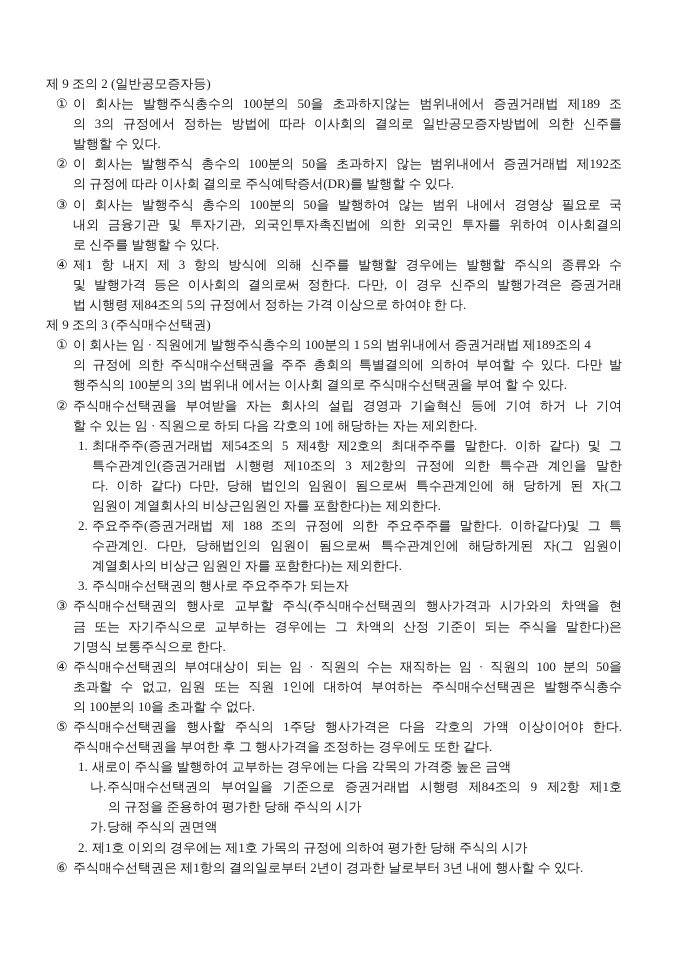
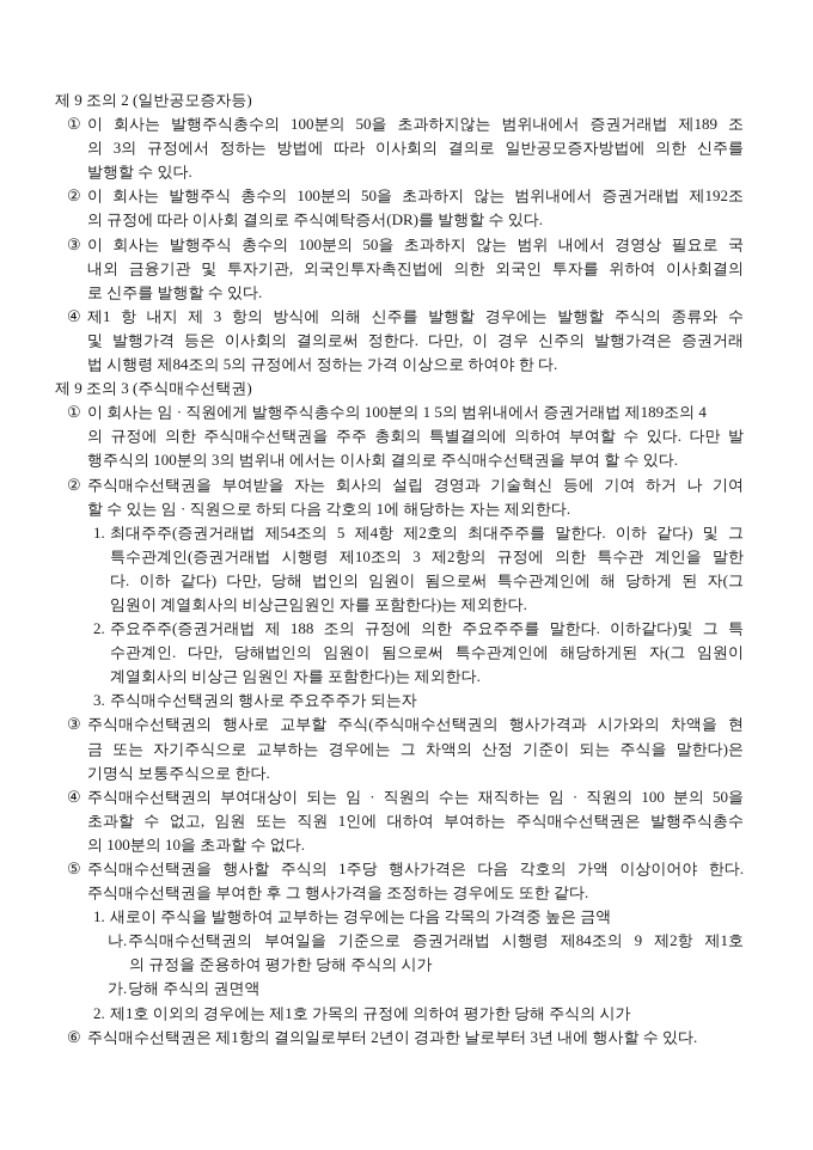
  제 9 조의 2 (일반공모증자등)
  ①
  이 회사는 발행주식총수의 100분의 50을 초과하지않는 범위내에서 증권거래법 제189 조
  의 3의 규정에서 정하는 방법에 따라 이사회의 결의로 일반공모증자방법에 의한 신주를
  발행할 수 있다.
  ②
  이 회사는 발행주식 총수의 100분의 50을 초과하지 않는 범위내에서 증권거래법 제192조
  의 규정에 따라 이사회 결의로 주식예탁증서(DR)를 발행할 수 있다.
  ③
- 이 회사는 발행주식 총수의 100분의 50을 발행하여 않는 범위 내에서 경영상 필요로 국
+ 이 회사는 발행주식 총수의 100분의 50을 초과하지 않는 범위 내에서 경영상 필요로 국
  내외 금융기관 및 투자기관, 외국인투자촉진법에 의한 외국인 투자를 위하여 이사회결의
  로 신주를 발행할 수 있다.
  ④
  제1 항 내지 제 3 항의 방식에 의해 신주를 발행할 경우에는 발행할 주식의 종류와 수
  및 발행가격 등은 이사회의 결의로써 정한다. 다만, 이 경우 신주의 발행가격은 증권거래
  법 시행령 제84조의 5의 규정에서 정하는 가격 이상으로 하여야 한 다.
  제 9 조의 3 (주식매수선택권)
  ①
  이 회사는 임 · 직원에게 발행주식총수의 100분의 1 5의 범위내에서 증권거래법 제189조의 4
  의 규정에 의한 주식매수선택권을 주주 총회의 특별결의에 의하여 부여할 수 있다. 다만 발
  행주식의 100분의 3의 범위내 에서는 이사회 결의로 주식매수선택권을 부여 할 수 있다.
  ②
  주식매수선택권을 부여받을 자는 회사의 설립 경영과 기술혁신 등에 기여 하거 나 기여
  할 수 있는 임 · 직원으로 하되 다음 각호의 1에 해당하는 자는 제외한다.
  1.
  최대주주(증권거래법 제54조의 5 제4항 제2호의 최대주주를 말한다. 이하 같다) 및 그
  특수관계인(증권거래법 시행령 제10조의 3 제2항의 규정에 의한 특수관 계인을 말한
  다. 이하 같다) 다만, 당해 법인의 임원이 됨으로써 특수관계인에 해 당하게 된 자(그
  임원이 계열회사의 비상근임원인 자를 포함한다)는 제외한다.
  2.
  주요주주(증권거래법 제 188 조의 규정에 의한 주요주주를 말한다. 이하같다)및 그 특
  수관계인. 다만, 당해법인의 임원이 됨으로써 특수관계인에 해당하게된 자(그 임원이
  계열회사의 비상근 임원인 자를 포함한다)는 제외한다.
  3.
  주식매수선택권의 행사로 주요주주가 되는자
  ③
  주식매수선택권의 행사로 교부할 주식(주식매수선택권의 행사가격과 시가와의 차액을 현
  금 또는 자기주식으로 교부하는 경우에는 그 차액의 산정 기준이 되는 주식을 말한다)은
  기명식 보통주식으로 한다.
  ④
  주식매수선택권의 부여대상이 되는 임 · 직원의 수는 재직하는 임 · 직원의 100 분의 50을
  초과할 수 없고, 임원 또는 직원 1인에 대하여 부여하는 주식매수선택권은 발행주식총수
  의 100분의 10을 초과할 수 없다.
  ⑤
  주식매수선택권을 행사할 주식의 1주당 행사가격은 다음 각호의 가액 이상이어야 한다.
  주식매수선택권을 부여한 후 그 행사가격을 조정하는 경우에도 또한 같다.
  1.
  새로이 주식을 발행하여 교부하는 경우에는 다음 각목의 가격중 높은 금액
  나.
  주식매수선택권의 부여일을 기준으로 증권거래법 시행령 제84조의 9 제2항 제1호
  의 규정을 준용하여 평가한 당해 주식의 시가
  가.
  당해 주식의 권면액
  2.
  제1호 이외의 경우에는 제1호 가목의 규정에 의하여 평가한 당해 주식의 시가
  ⑥
  주식매수선택권은 제1항의 결의일로부터 2년이 경과한 날로부터 3년 내에 행사할 수 있다.
